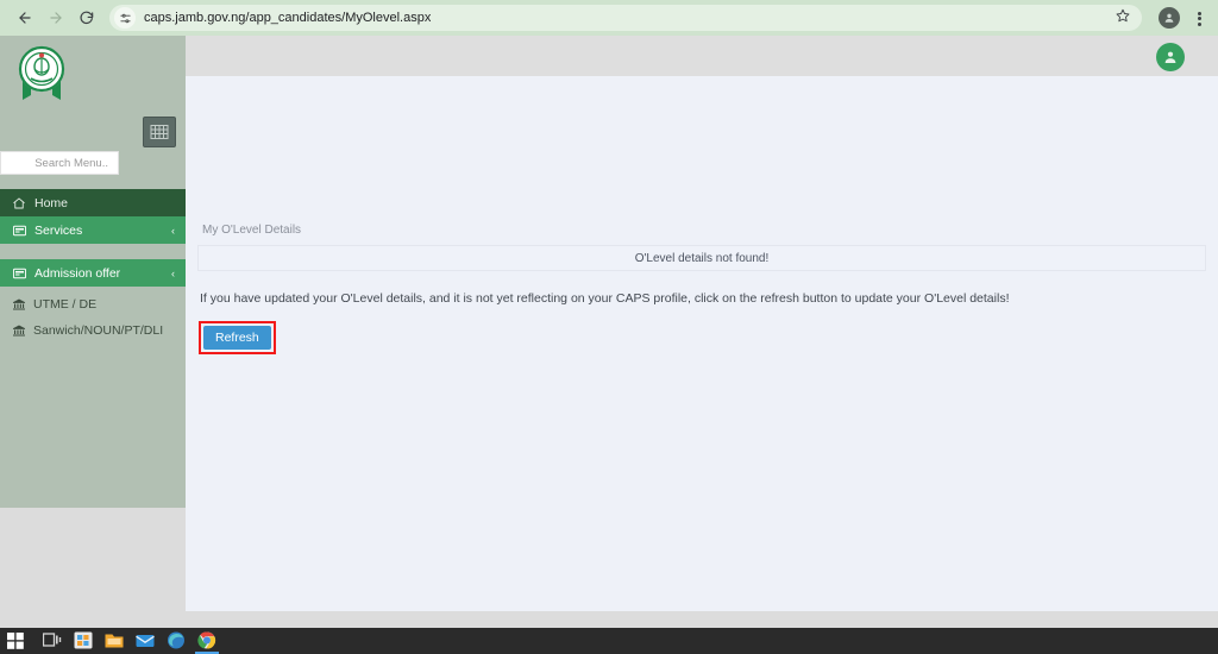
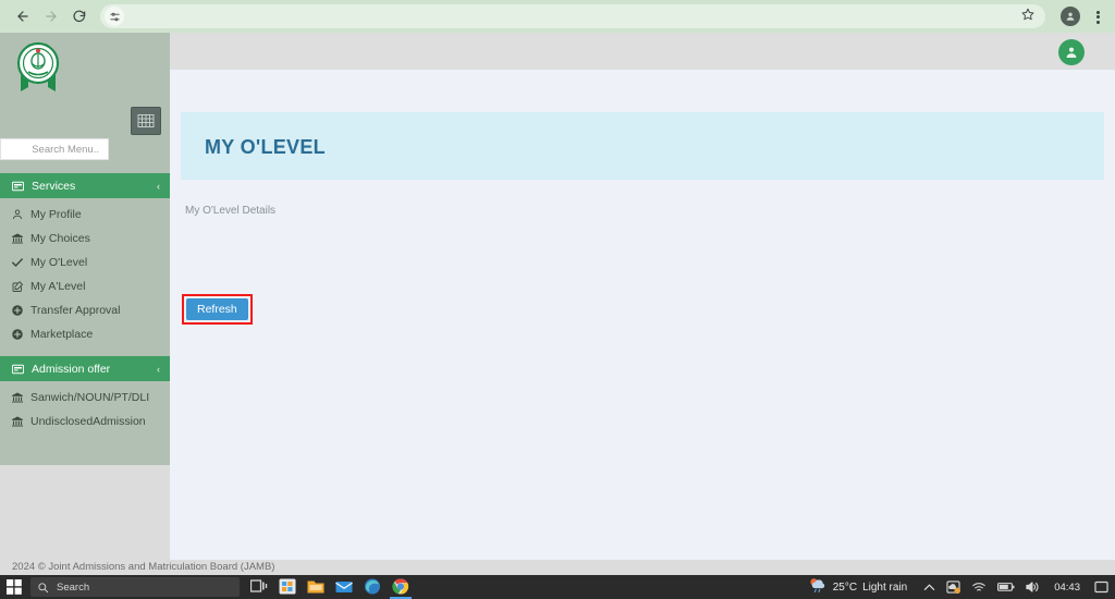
- caps.jamb.gov.ng/app_candidates/MyOlevel.aspx
  Search Menu..
- Home
  Services
  ‹
+ My Profile
+ My Choices
+ My O'Level
+ My A'Level
+ Transfer Approval
+ Marketplace
  Admission offer
  ‹
- UTME / DE
  Sanwich/NOUN/PT/DLI
+ UndisclosedAdmission
+ MY O'LEVEL
  My O'Level Details
- O'Level details not found!
- If you have updated your O'Level details, and it is not yet reflecting on your CAPS profile, click on the refresh button to update your O'Level details!
  Refresh
+ 2024 © Joint Admissions and Matriculation Board (JAMB)
+ Search
+ 25°C
+ Light rain
+ 04:43
